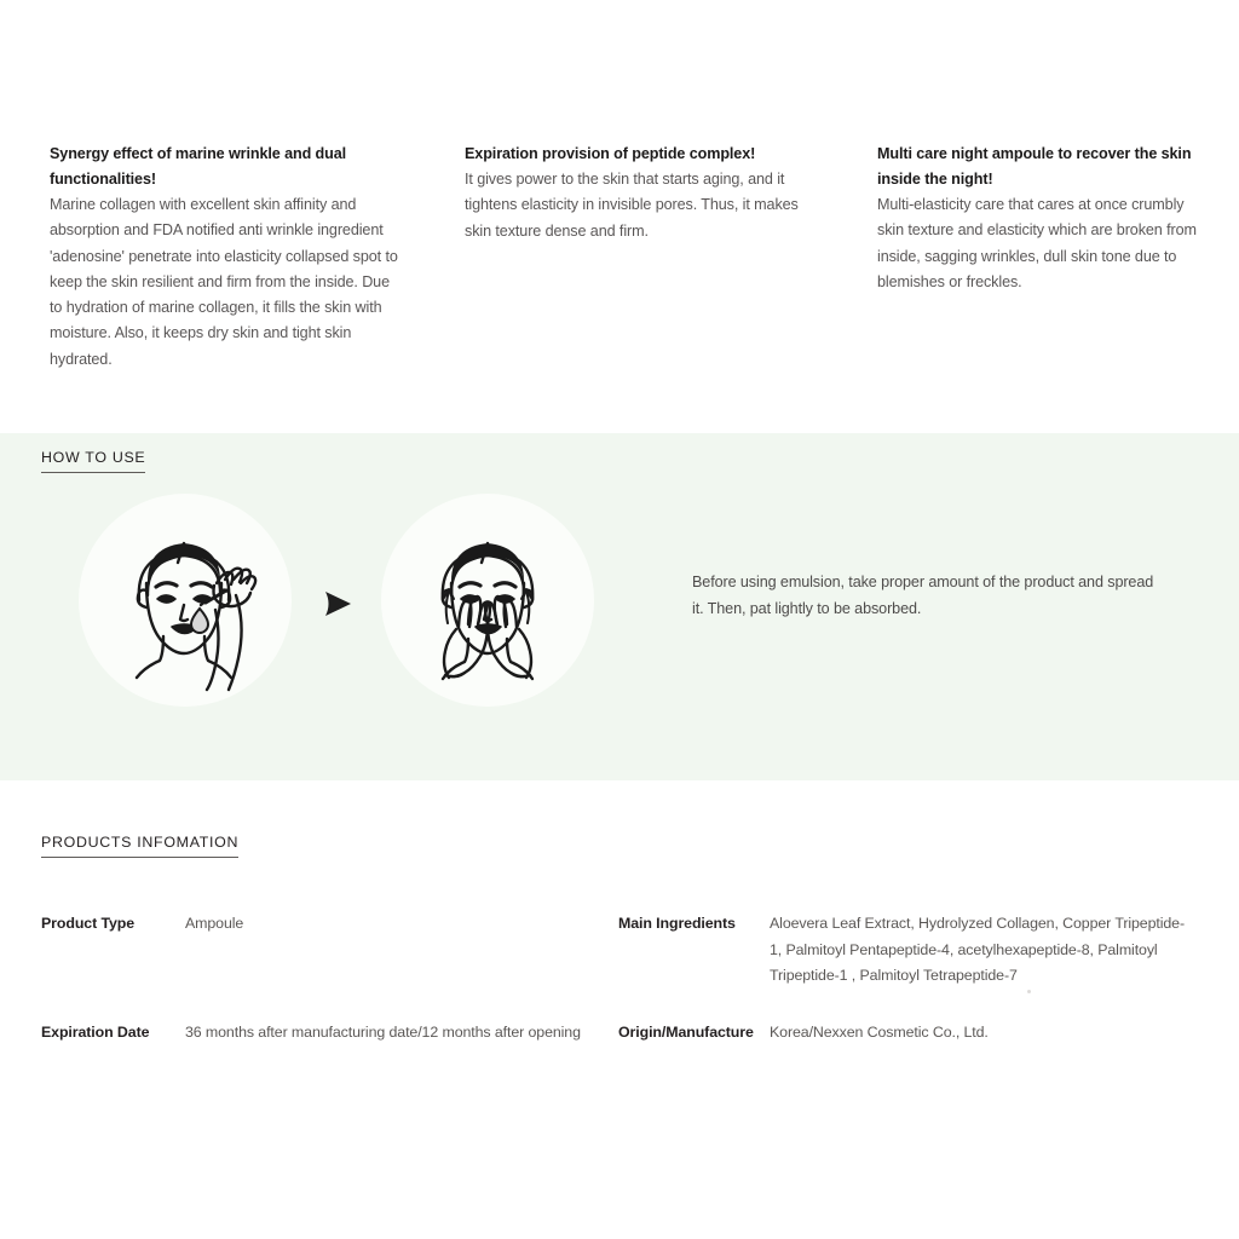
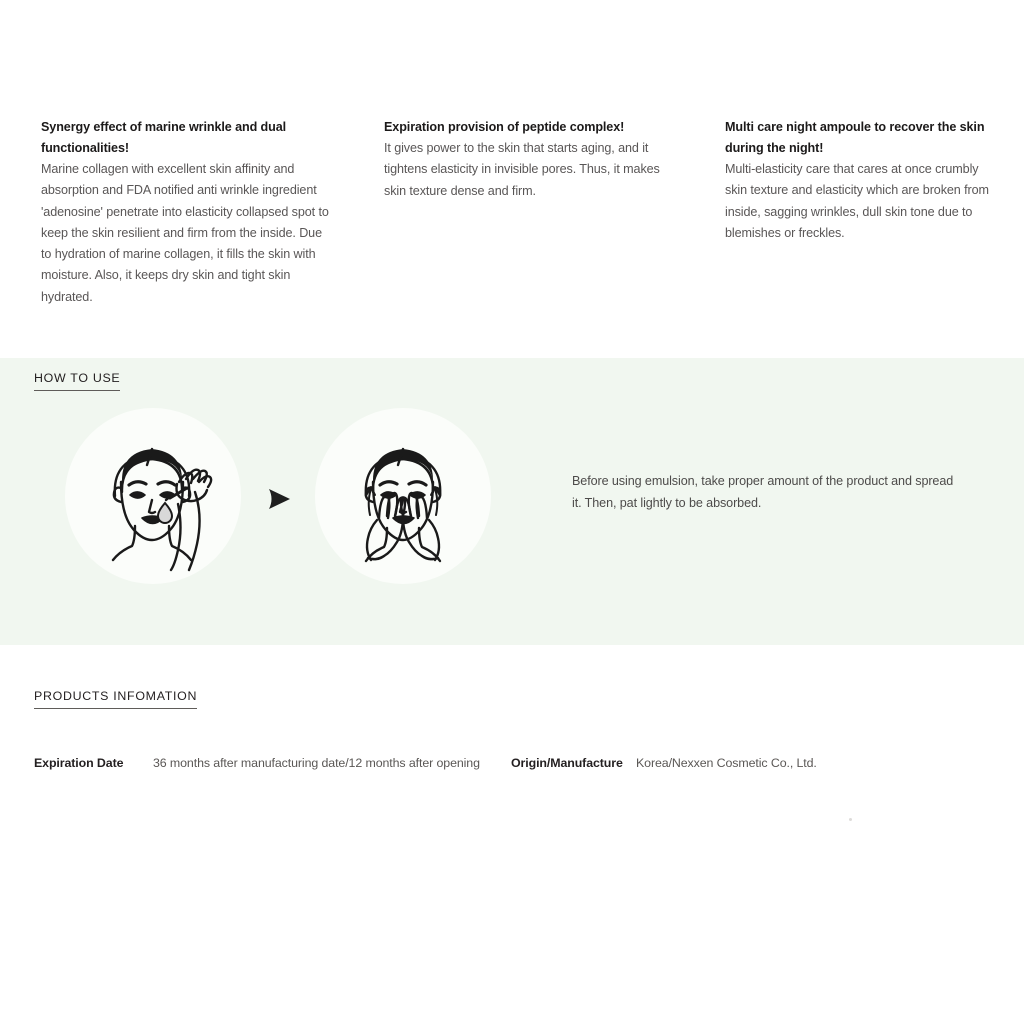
  Synergy effect of marine wrinkle and dual functionalities!
  Marine collagen with excellent skin affinity and absorption and FDA notified anti wrinkle ingredient 'adenosine' penetrate into elasticity collapsed spot to keep the skin resilient and firm from the inside. Due to hydration of marine collagen, it fills the skin with moisture. Also, it keeps dry skin and tight skin hydrated.
  Expiration provision of peptide complex!
  It gives power to the skin that starts aging, and it tightens elasticity in invisible pores. Thus, it makes skin texture dense and firm.
- Multi care night ampoule to recover the skin inside the night!
+ Multi care night ampoule to recover the skin during the night!
  Multi-elasticity care that cares at once crumbly skin texture and elasticity which are broken from inside, sagging wrinkles, dull skin tone due to blemishes or freckles.
  HOW TO USE
  Before using emulsion, take proper amount of the product and spread it. Then, pat lightly to be absorbed.
  PRODUCTS INFOMATION
- Product Type
- Ampoule
- Main Ingredients
- Aloevera Leaf Extract, Hydrolyzed Collagen, Copper Tripeptide-1, Palmitoyl Pentapeptide-4, acetylhexapeptide-8, Palmitoyl Tripeptide-1 , Palmitoyl Tetrapeptide-7
  Expiration Date
  36 months after manufacturing date/12 months after opening
  Origin/Manufacture
  Korea/Nexxen Cosmetic Co., Ltd.
